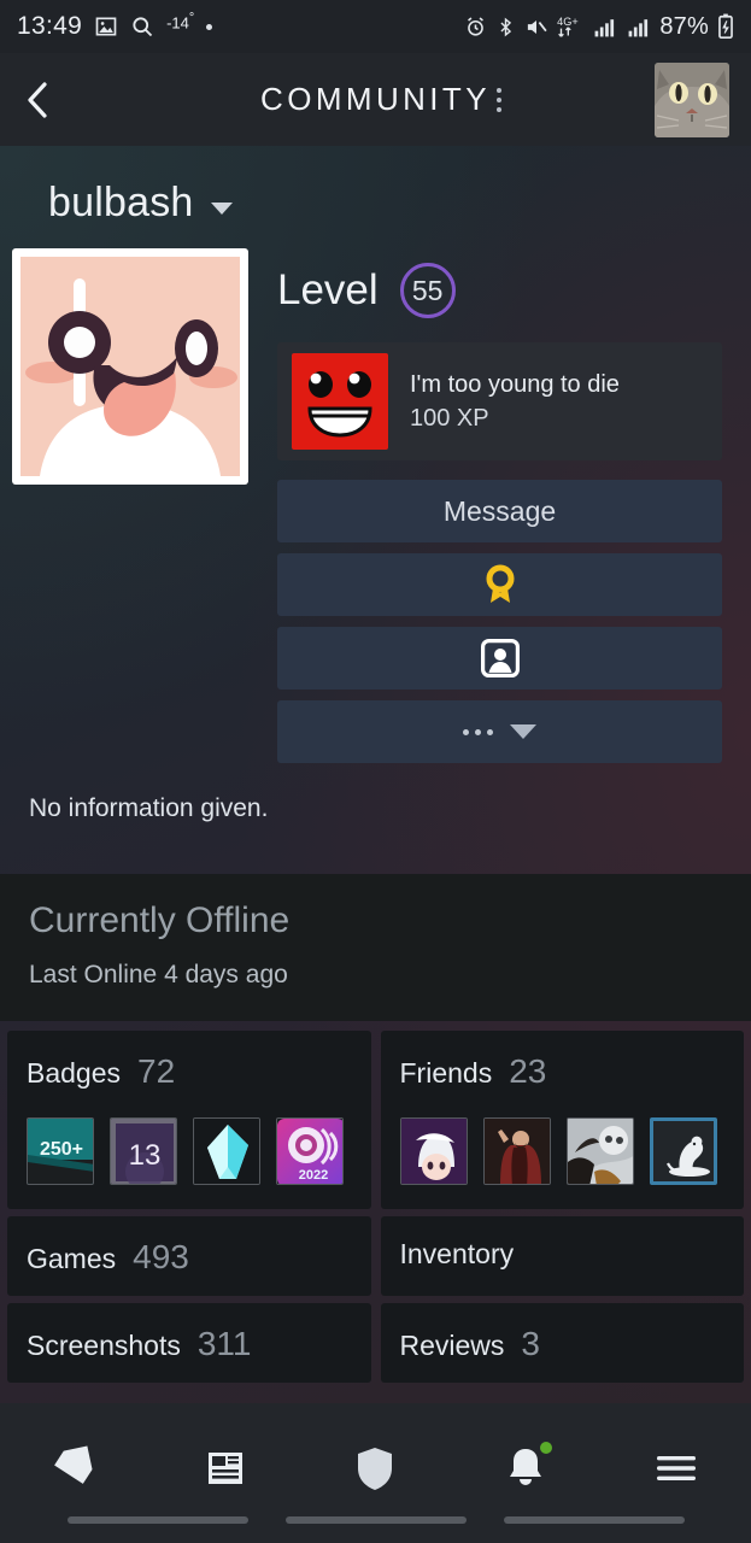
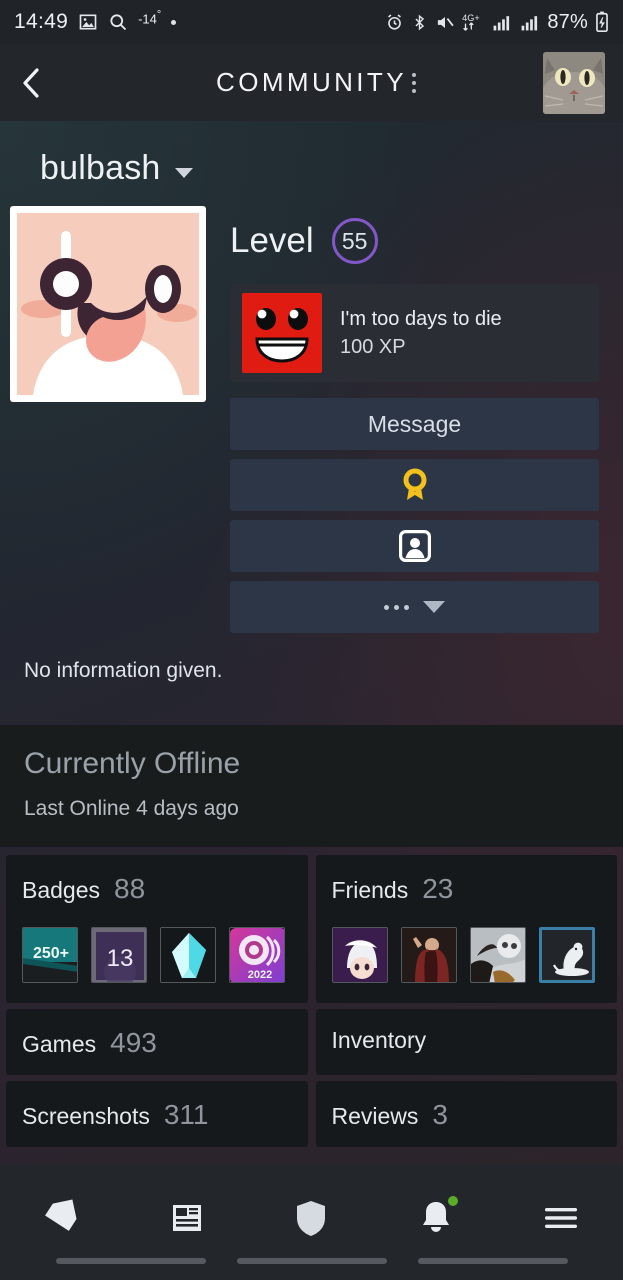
- 13:49
+ 14:49
  -14°
  4G+
  87%
  COMMUNITY
  bulbash
  Level
  55
- I'm too young to die
+ I'm too days to die
  100 XP
  Message
  No information given.
  Currently Offline
  Last Online 4 days ago
  Badges
- 72
+ 88
  250+
  13
  2022
  Friends
  23
  Games
  493
  Inventory
  Screenshots
  311
  Reviews
  3
